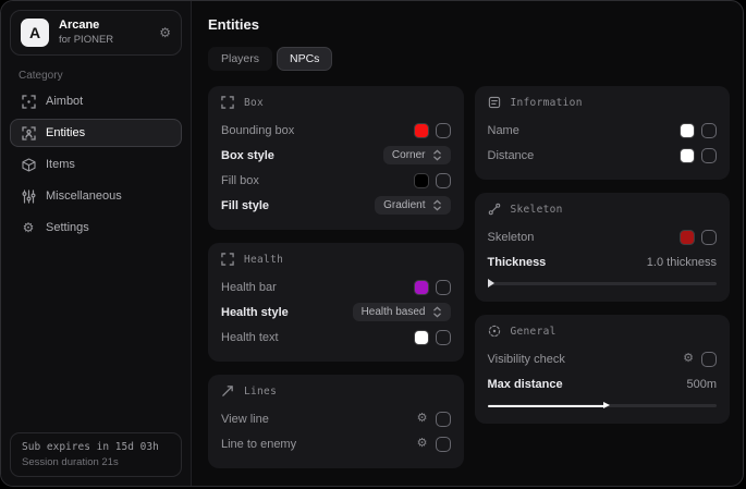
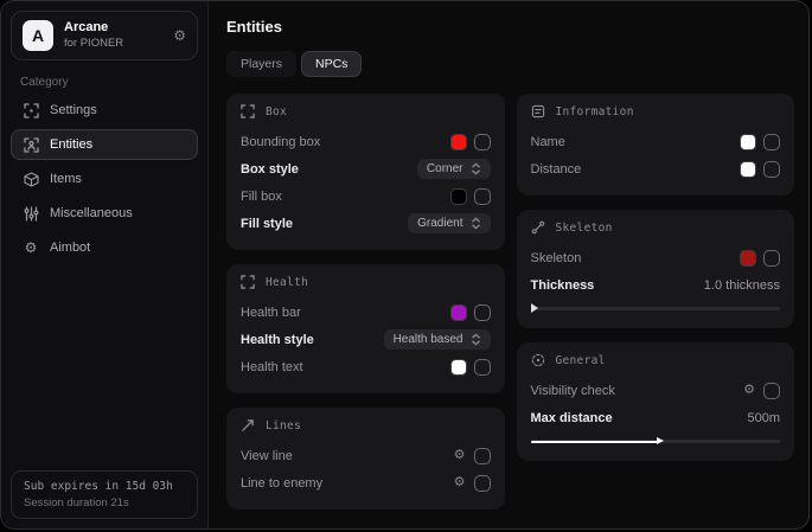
  A
  Arcane
  for PIONER
  ⚙
  Category
- Aimbot
+ Settings
  Entities
  Items
  Miscellaneous
  ⚙
- Settings
+ Aimbot
  Sub expires in 15d 03h
  Session duration 21s
  Entities
  Players
  NPCs
  Box
  Bounding box
  Box style
  Corner
  Fill box
  Fill style
  Gradient
  Health
  Health bar
  Health style
  Health based
  Health text
  Lines
  View line
  ⚙
  Line to enemy
  ⚙
  Information
  Name
  Distance
  Skeleton
  Skeleton
  Thickness
  1.0 thickness
  General
  Visibility check
  ⚙
  Max distance
  500m
